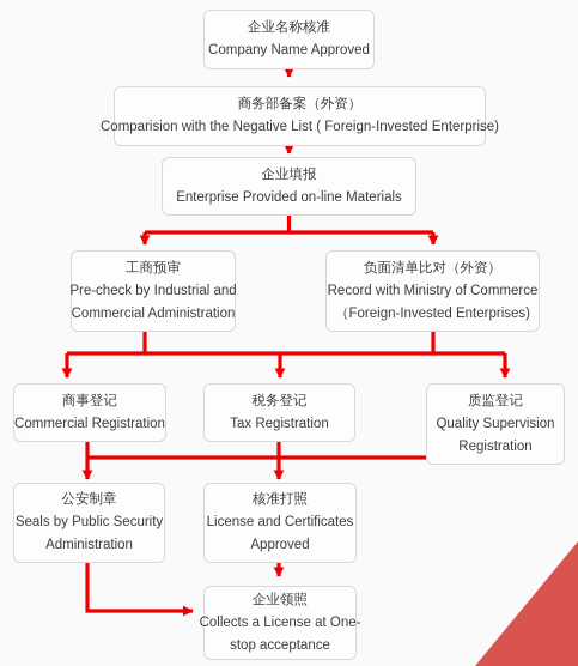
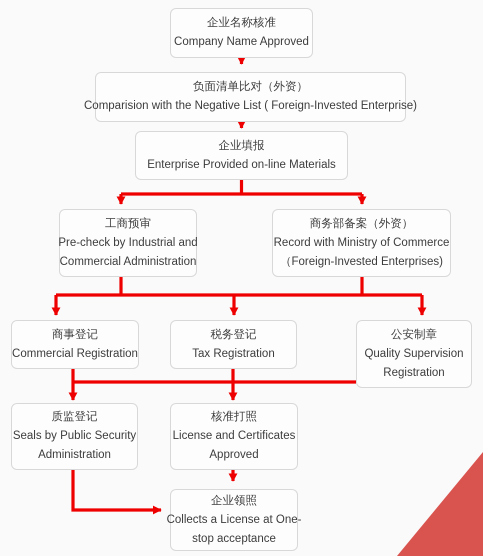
  企业名称核准
  Company Name Approved
- 商务部备案（外资）
+ 负面清单比对（外资）
  Comparision with the Negative List ( Foreign-Invested Enterprise)
  企业填报
  Enterprise Provided on-line Materials
  工商预审
  Pre-check by Industrial and
  Commercial Administration
- 负面清单比对（外资）
+ 商务部备案（外资）
  Record with Ministry of Commerce
  （Foreign-Invested Enterprises)
  商事登记
  Commercial Registration
  税务登记
  Tax Registration
- 质监登记
+ 公安制章
  Quality Supervision
  Registration
- 公安制章
+ 质监登记
  Seals by Public Security
  Administration
  核准打照
  License and Certificates
  Approved
  企业领照
  Collects a License at One-
  stop acceptance
